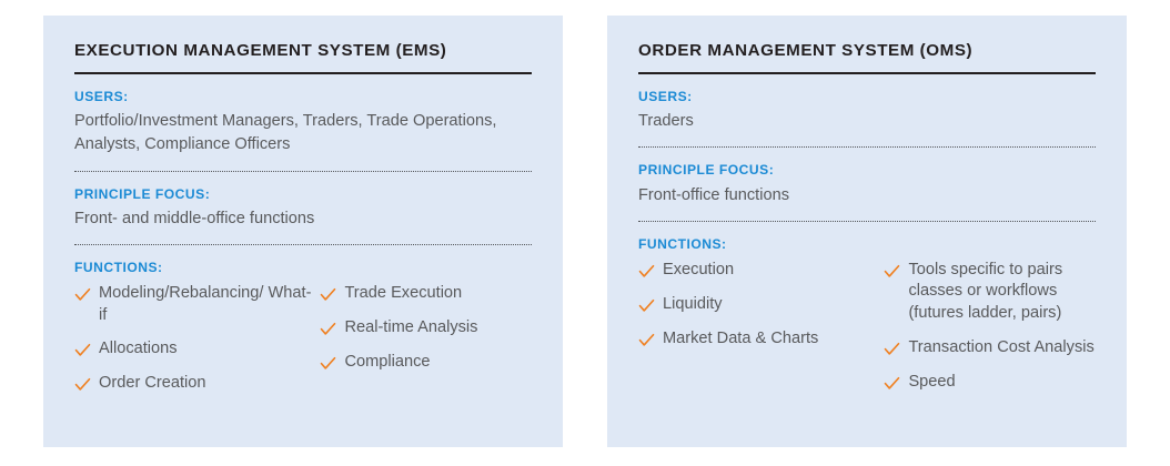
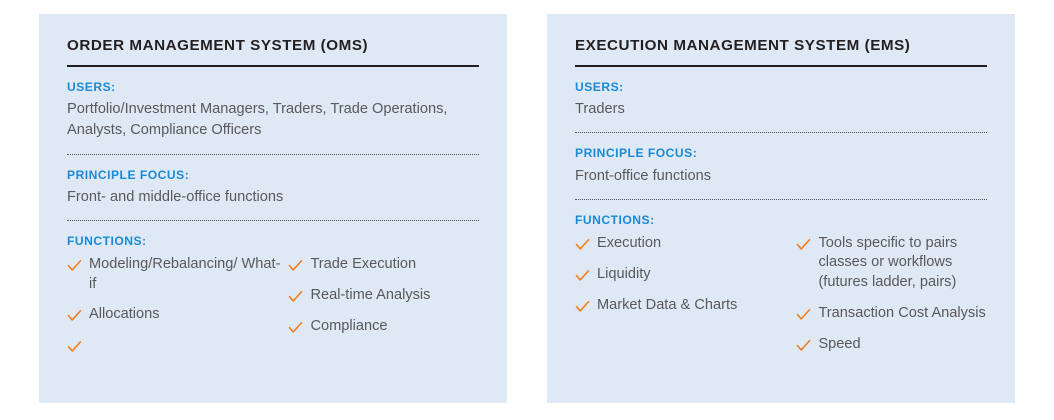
- EXECUTION MANAGEMENT SYSTEM (EMS)
+ ORDER MANAGEMENT SYSTEM (OMS)
  USERS:
  Portfolio/Investment Managers, Traders, Trade Operations, Analysts, Compliance Officers
  PRINCIPLE FOCUS:
  Front- and middle-office functions
  FUNCTIONS:
  Modeling/Rebalancing/ What-if
  Allocations
- Order Creation
  Trade Execution
  Real-time Analysis
  Compliance
- ORDER MANAGEMENT SYSTEM (OMS)
+ EXECUTION MANAGEMENT SYSTEM (EMS)
  USERS:
  Traders
  PRINCIPLE FOCUS:
  Front-office functions
  FUNCTIONS:
  Execution
  Liquidity
  Market Data & Charts
  Tools specific to pairs classes or workflows (futures ladder, pairs)
  Transaction Cost Analysis
  Speed
